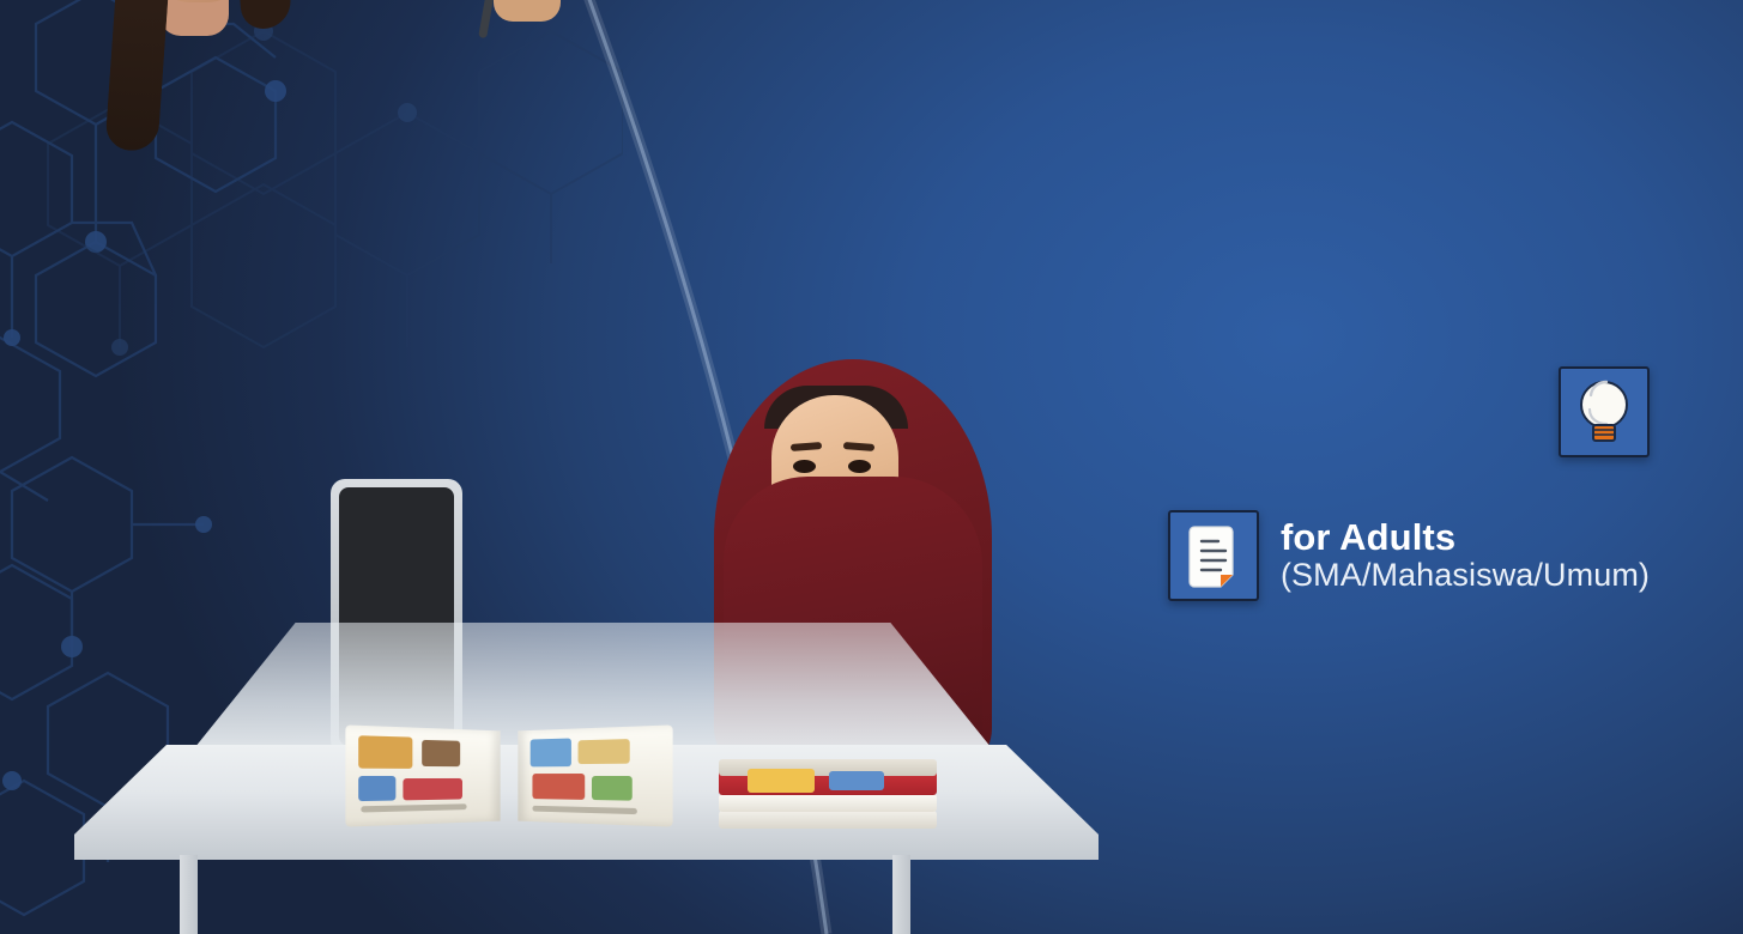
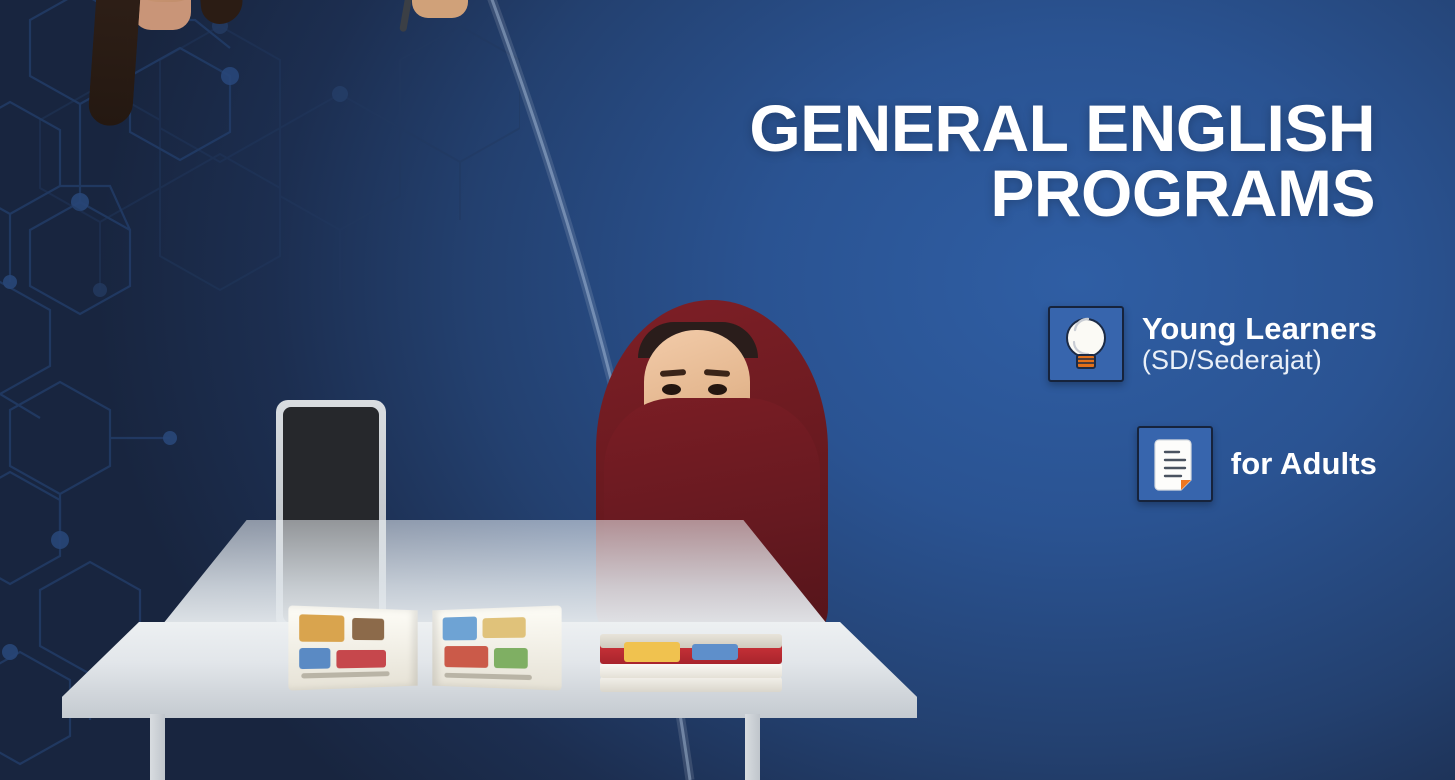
+ GENERAL ENGLISH
+ PROGRAMS
+ Young Learners
+ (SD/Sederajat)
  for Adults
- (SMA/Mahasiswa/Umum)
